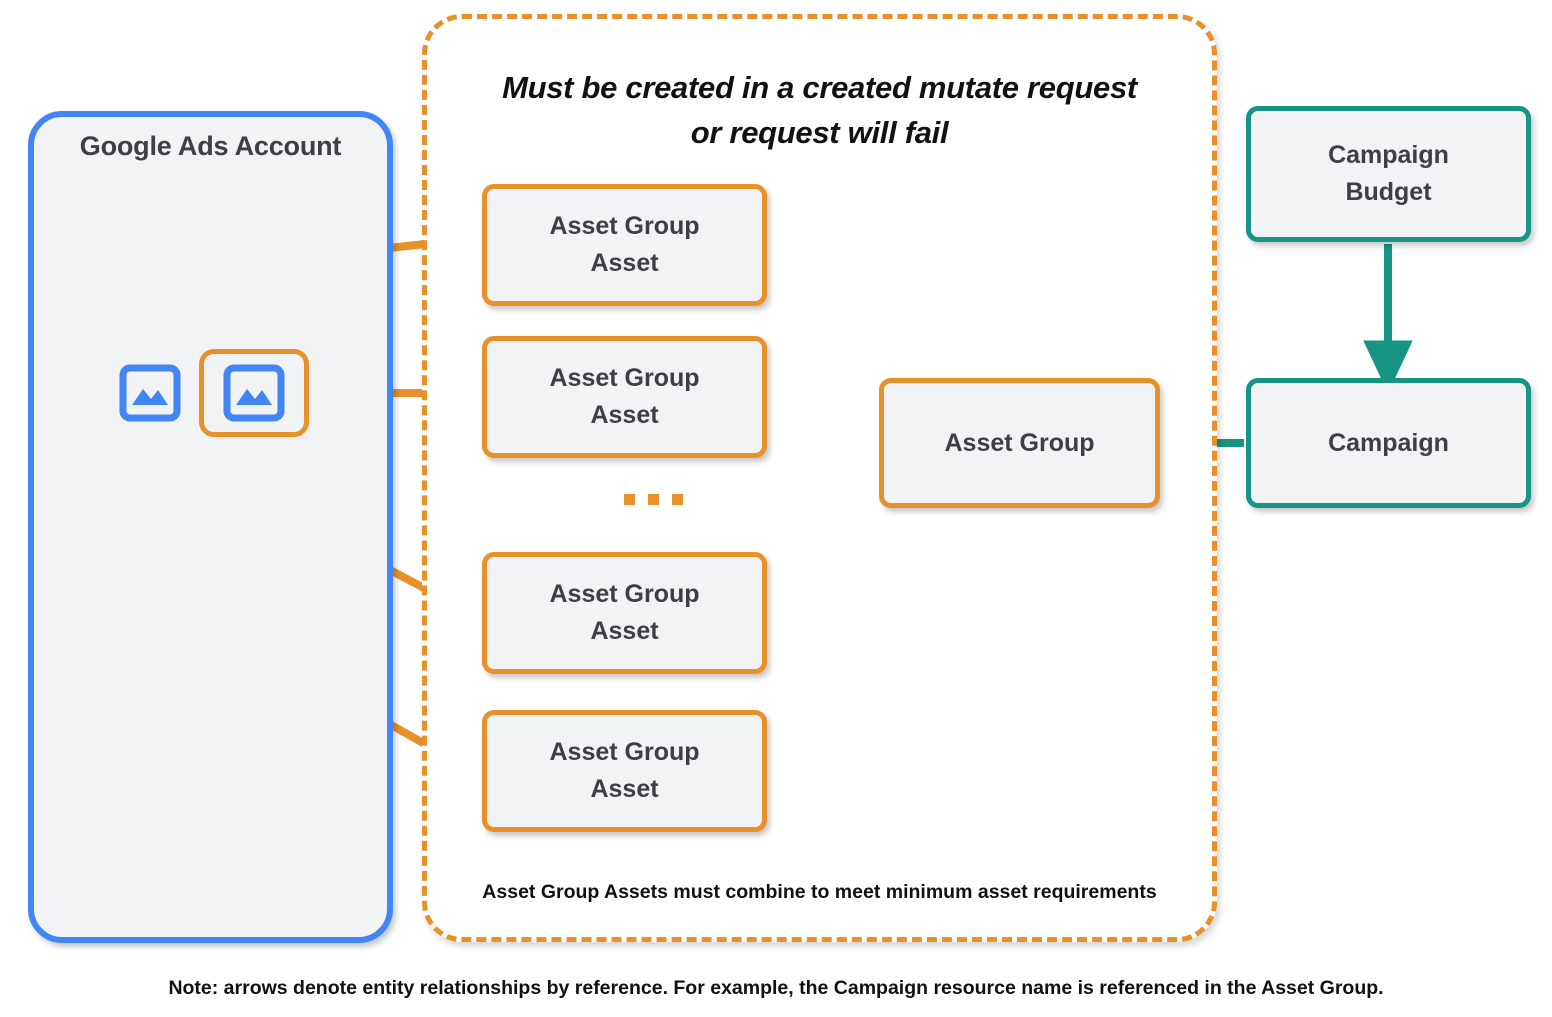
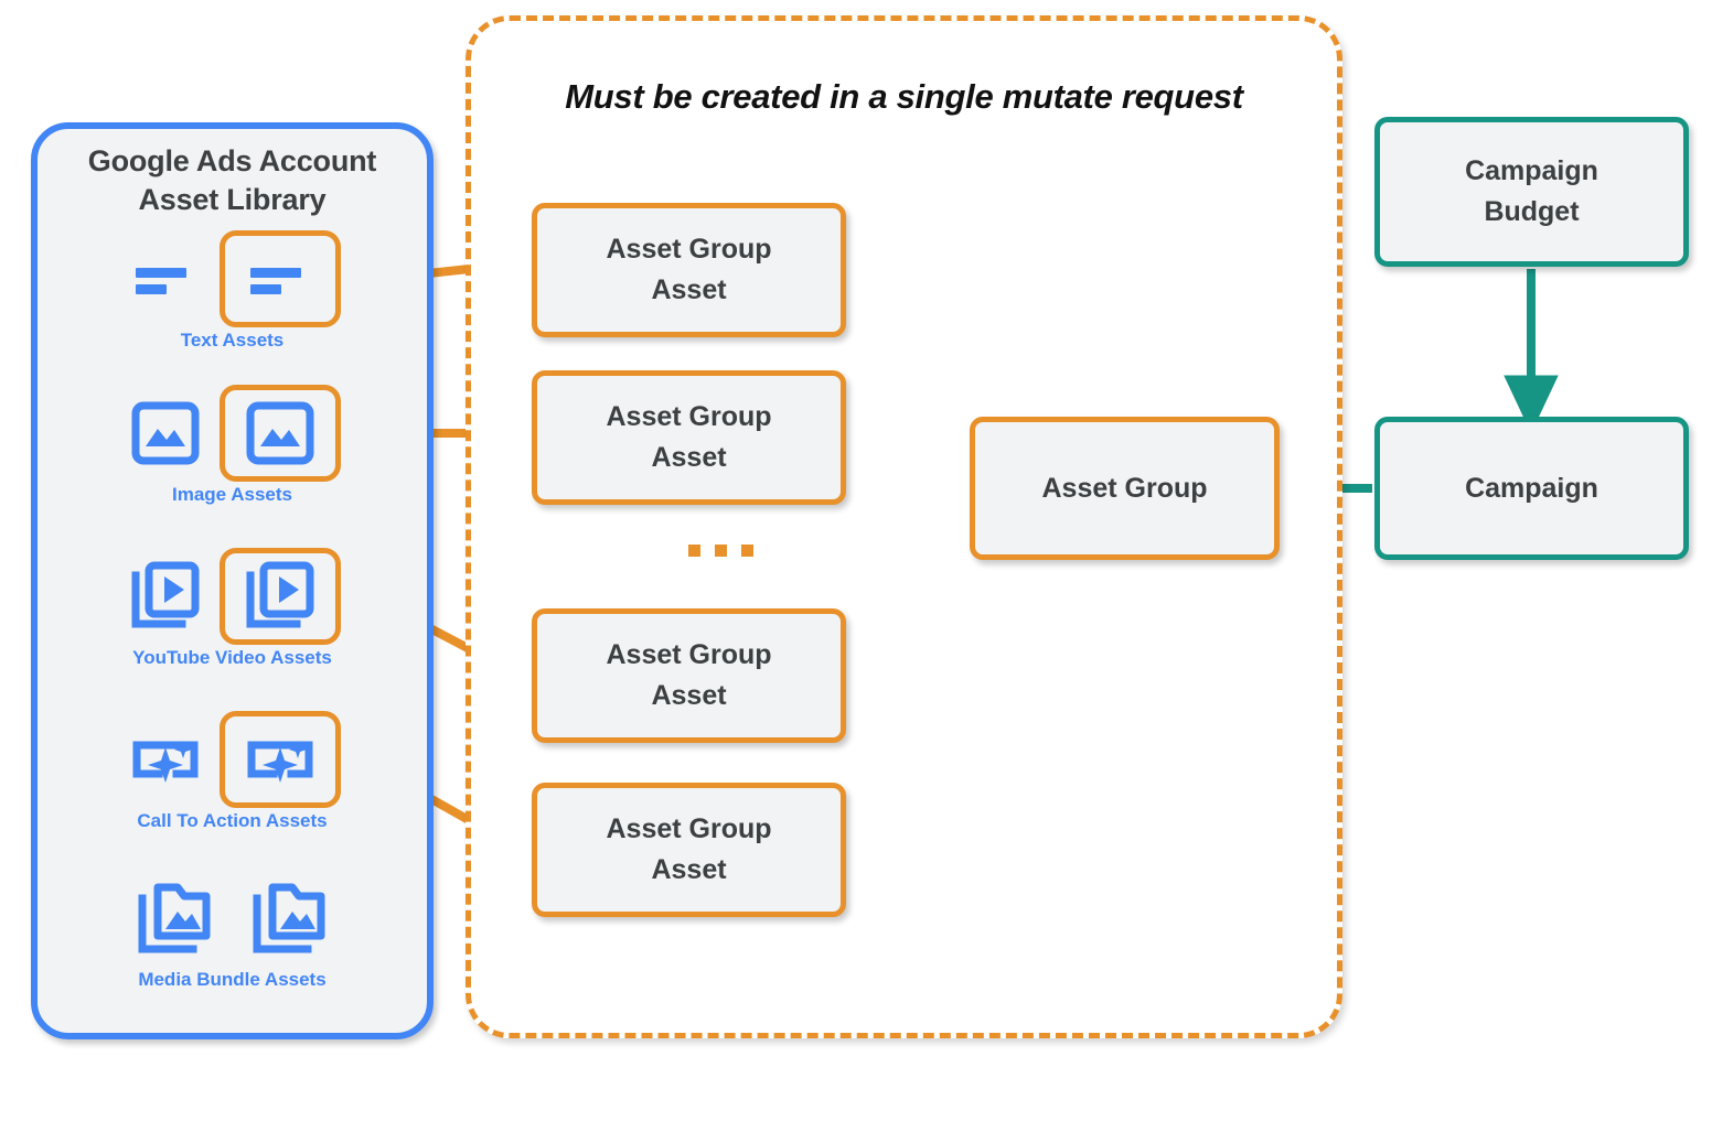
  Google Ads Account
+ Asset Library
+ Text Assets
+ Image Assets
+ YouTube Video Assets
+ Call To Action Assets
+ Media Bundle Assets
- Must be created in a created mutate request
+ Must be created in a single mutate request
- or request will fail
- Asset Group Assets must combine to meet minimum asset requirements
  Asset Group
  Asset
  Asset Group
  Asset
  Asset Group
  Asset
  Asset Group
  Asset
  Asset Group
  Campaign
  Budget
  Campaign
- Note: arrows denote entity relationships by reference. For example, the Campaign resource name is referenced in the Asset Group.
